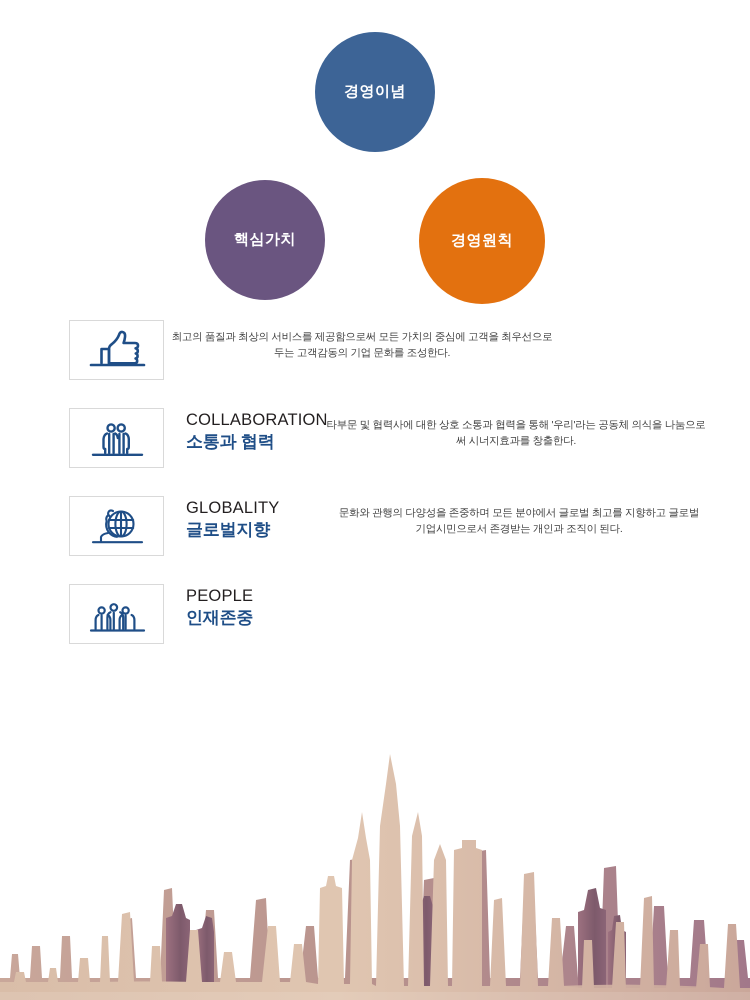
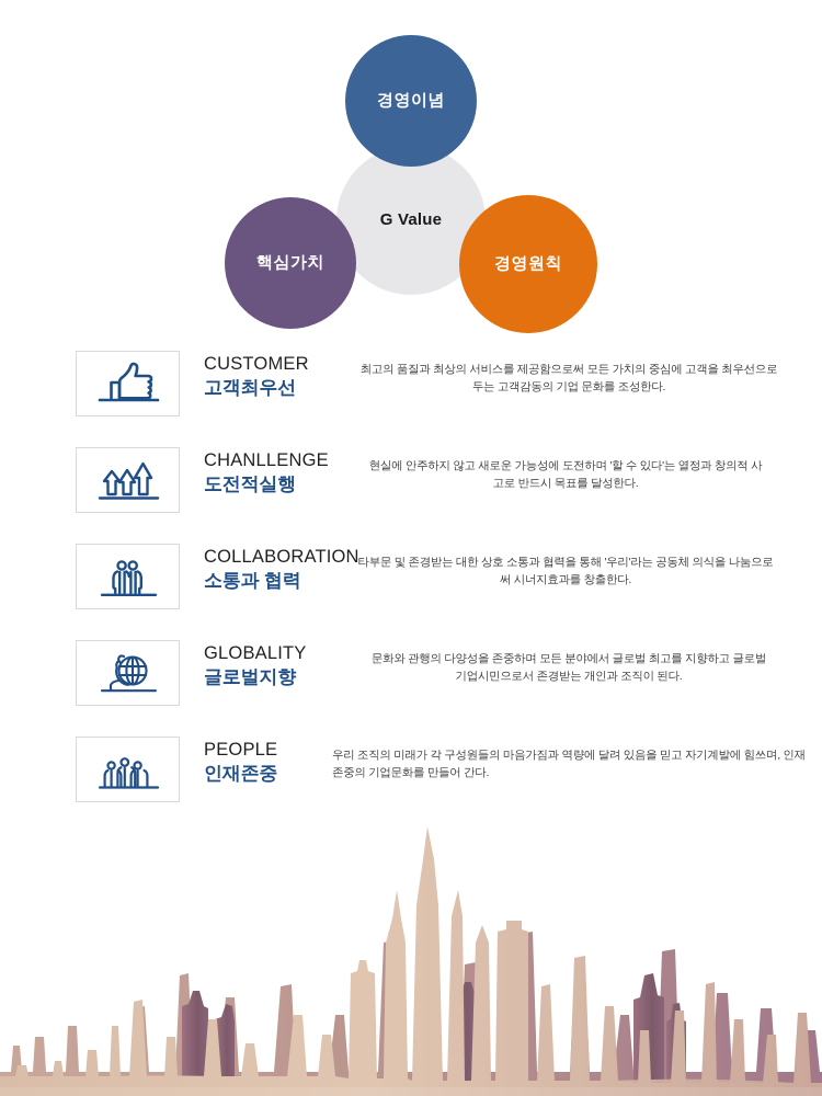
+ G Value
  경영이념
  핵심가치
  경영원칙
+ CUSTOMER
+ 고객최우선
  최고의 품질과 최상의 서비스를 제공함으로써 모든 가치의 중심에 고객을 최우선으로 두는 고객감동의 기업 문화를 조성한다.
+ CHANLLENGE
+ 도전적실행
+ 현실에 안주하지 않고 새로운 가능성에 도전하며 '할 수 있다'는 열정과 창의적 사고로 반드시 목표를 달성한다.
  COLLABORATIO
  소통과 협력
- 타부문 및 협력사에 대한 상호 소통과 협력을 통해 '우리'라는 공동체 의식을 나눔으로써 시너지효과를 창출한다.
+ 타부문 및 존경받는 대한 상호 소통과 협력을 통해 '우리'라는 공동체 의식을 나눔으로써 시너지효과를 창출한다.
  GLOBALITY
  글로벌지향
  문화와 관행의 다양성을 존중하며 모든 분야에서 글로벌 최고를 지향하고 글로벌 기업시민으로서 존경받는 개인과 조직이 된다.
  PEOPLE
  인재존중
+ 우리 조직의 미래가 각 구성원들의 마음가짐과 역량에 달려 있음을 믿고 자기계발에 힘쓰며, 인재존중의 기업문화를 만들어 간다.
